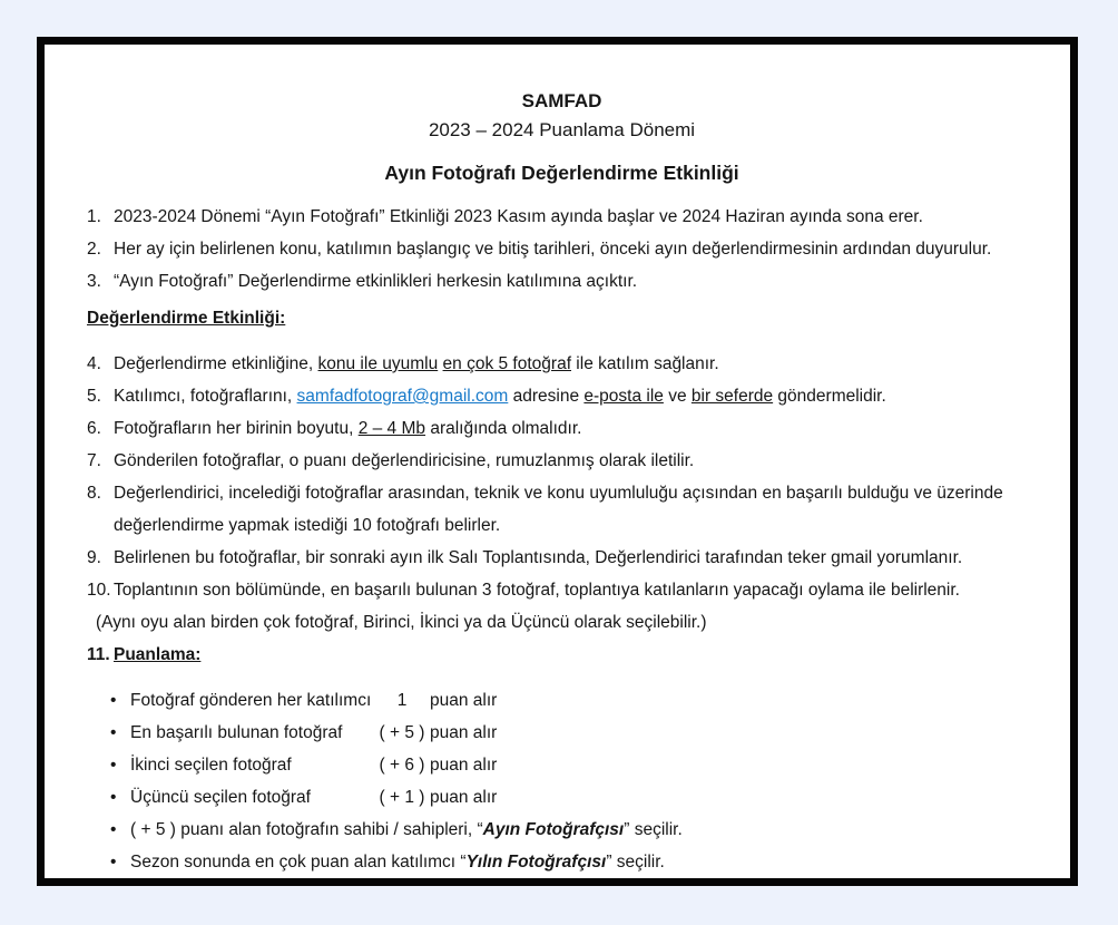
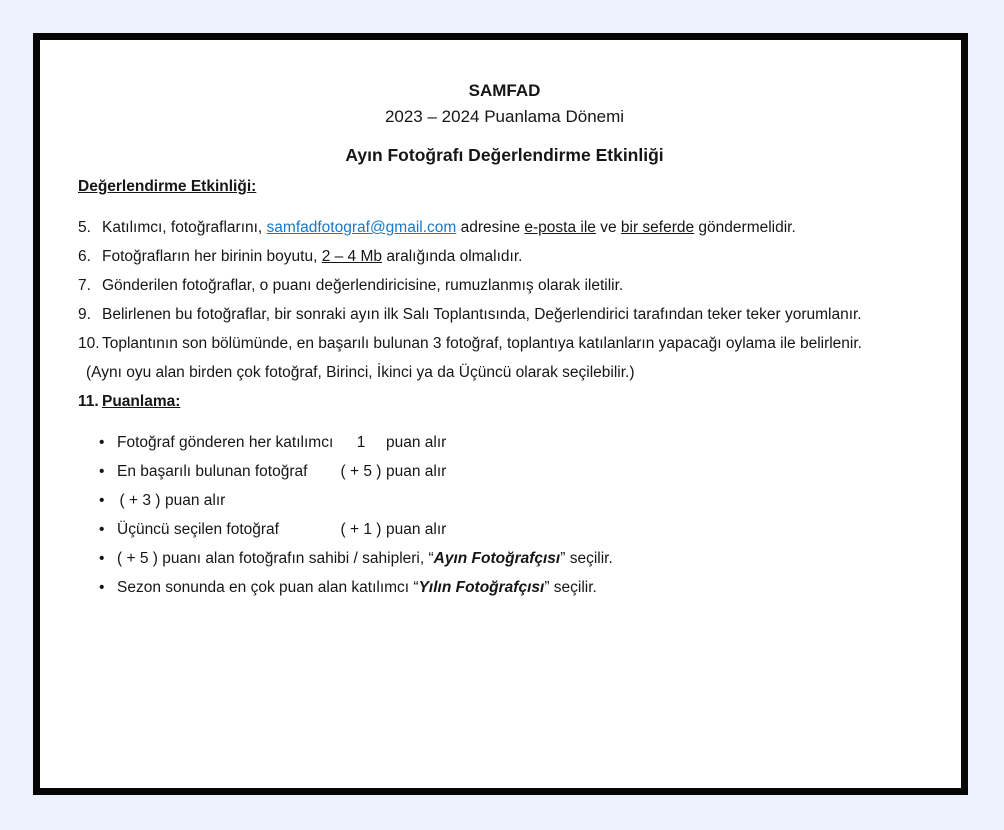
  SAMFAD
  2023 – 2024 Puanlama Dönemi
  Ayın Fotoğrafı Değerlendirme Etkinliği
- 1.
- 2023-2024 Dönemi “Ayın Fotoğrafı” Etkinliği 2023 Kasım ayında başlar ve 2024 Haziran ayında sona erer.
- 2.
- Her ay için belirlenen konu, katılımın başlangıç ve bitiş tarihleri, önceki ayın değerlendirmesinin ardından duyurulur.
- 3.
- “Ayın Fotoğrafı” Değerlendirme etkinlikleri herkesin katılımına açıktır.
  Değerlendirme Etkinliği:
- 4.
- Değerlendirme etkinliğine, konu ile uyumlu en çok 5 fotoğraf ile katılım sağlanır.
  5.
  Katılımcı, fotoğraflarını, samfadfotograf@gmail.com adresine e-posta ile ve bir seferde göndermelidir.
  6.
  Fotoğrafların her birinin boyutu, 2 – 4 Mb aralığında olmalıdır.
  7.
  Gönderilen fotoğraflar, o puanı değerlendiricisine, rumuzlanmış olarak iletilir.
- 8.
- Değerlendirici, incelediği fotoğraflar arasından, teknik ve konu uyumluluğu açısından en başarılı bulduğu ve üzerinde değerlendirme yapmak istediği 10 fotoğrafı belirler.
  9.
- Belirlenen bu fotoğraflar, bir sonraki ayın ilk Salı Toplantısında, Değerlendirici tarafından teker gmail yorumlanır.
+ Belirlenen bu fotoğraflar, bir sonraki ayın ilk Salı Toplantısında, Değerlendirici tarafından teker teker yorumlanır.
  10.
  Toplantının son bölümünde, en başarılı bulunan 3 fotoğraf, toplantıya katılanların yapacağı oylama ile belirlenir.
  (Aynı oyu alan birden çok fotoğraf, Birinci, İkinci ya da Üçüncü olarak seçilebilir.)
  11.
  Puanlama:
  •
  Fotoğraf gönderen her katılımcı
  1
  puan alır
  •
  En başarılı bulunan fotoğraf
  ( + 5 )
  puan alır
  •
- İkinci seçilen fotoğraf
- ( + 6 )
+ ( + 3 )
  puan alır
  •
  Üçüncü seçilen fotoğraf
  ( + 1 )
  puan alır
  •
  ( + 5 ) puanı alan fotoğrafın sahibi / sahipleri, “Ayın Fotoğrafçısı” seçilir.
  •
  Sezon sonunda en çok puan alan katılımcı “Yılın Fotoğrafçısı” seçilir.
